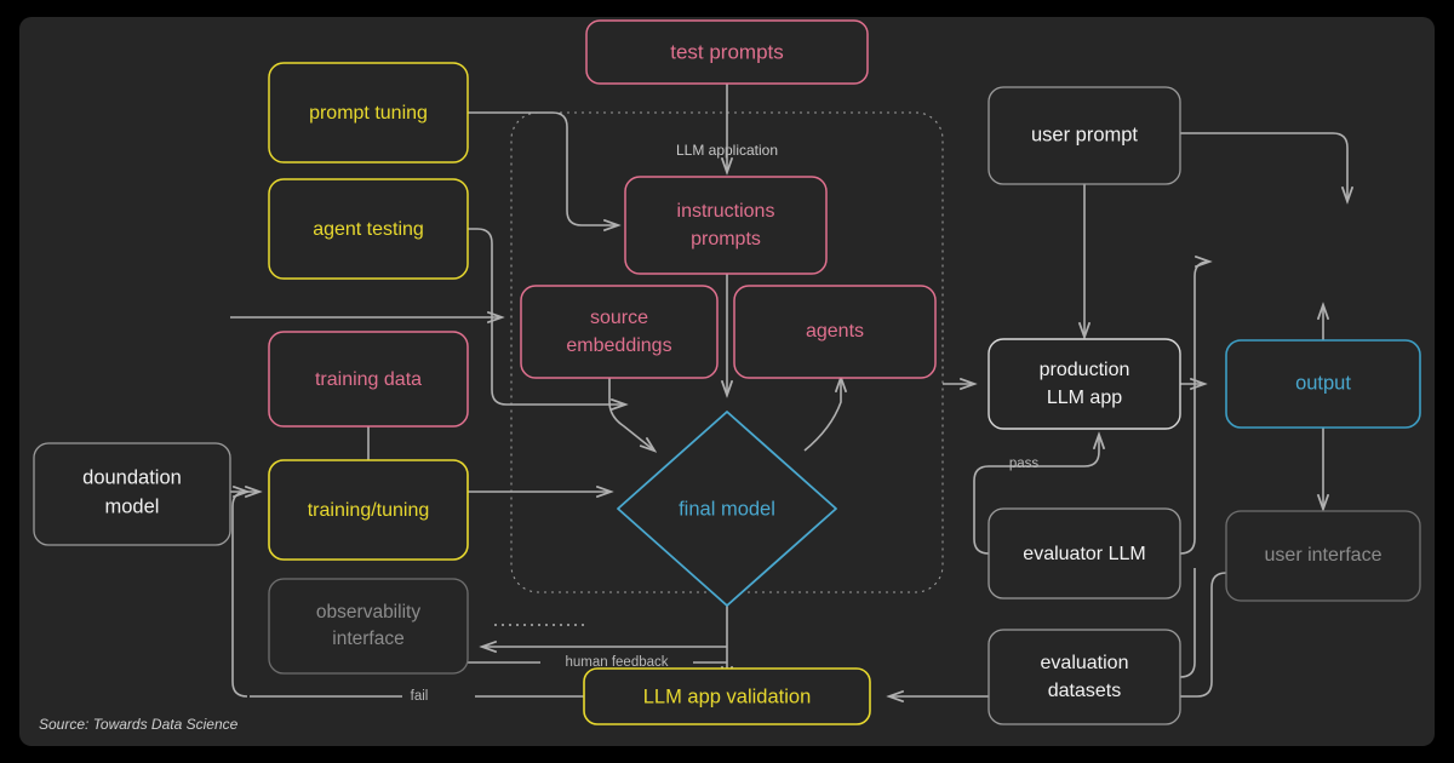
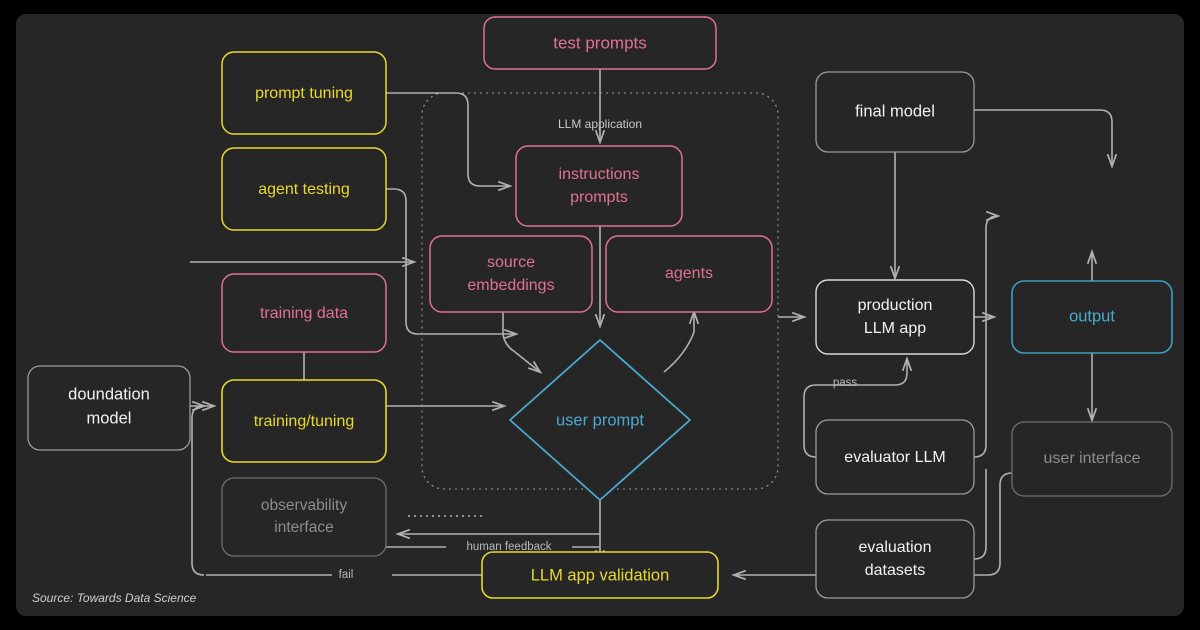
  LLM application
  pass
  fail
  human feedback
  test prompts
  prompt tuning
  agent testing
  training data
  doundation
  model
  training/tuning
  observability
  interface
  instructions
  prompts
  source
  embeddings
  agents
- final model
+ user prompt
  LLM app validation
- user prompt
+ final model
  production
  LLM app
  evaluator LLM
  evaluation
  datasets
  output
  user interface
  Source: Towards Data Science
